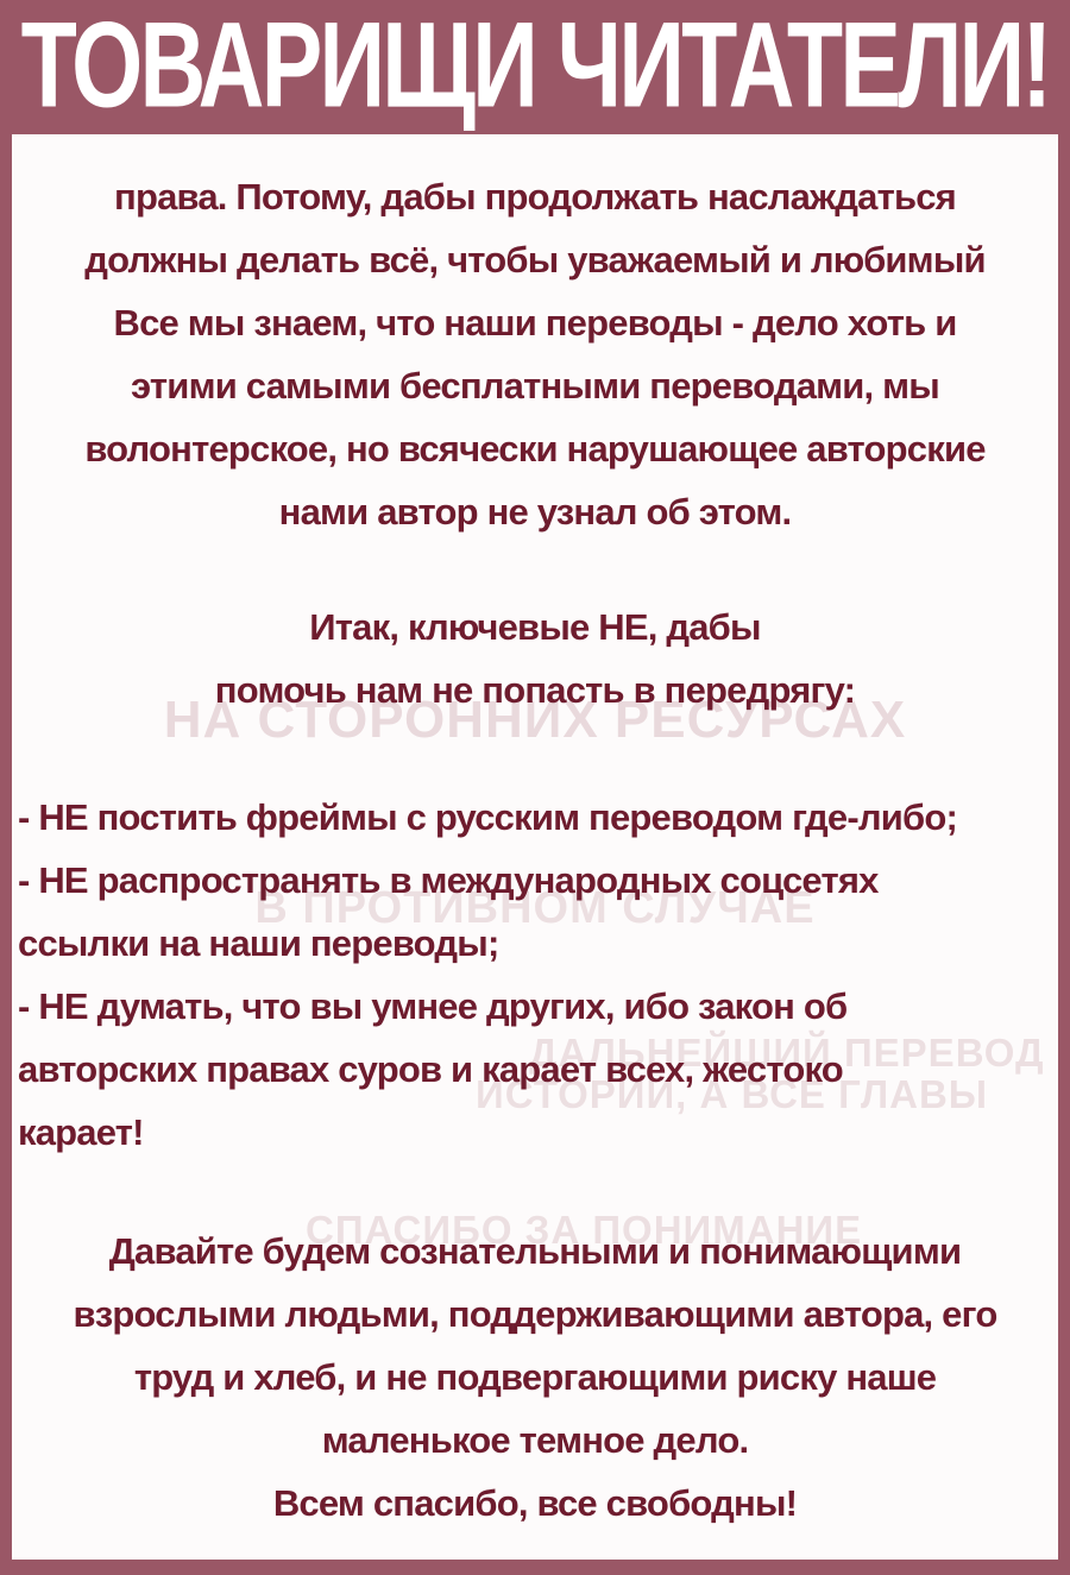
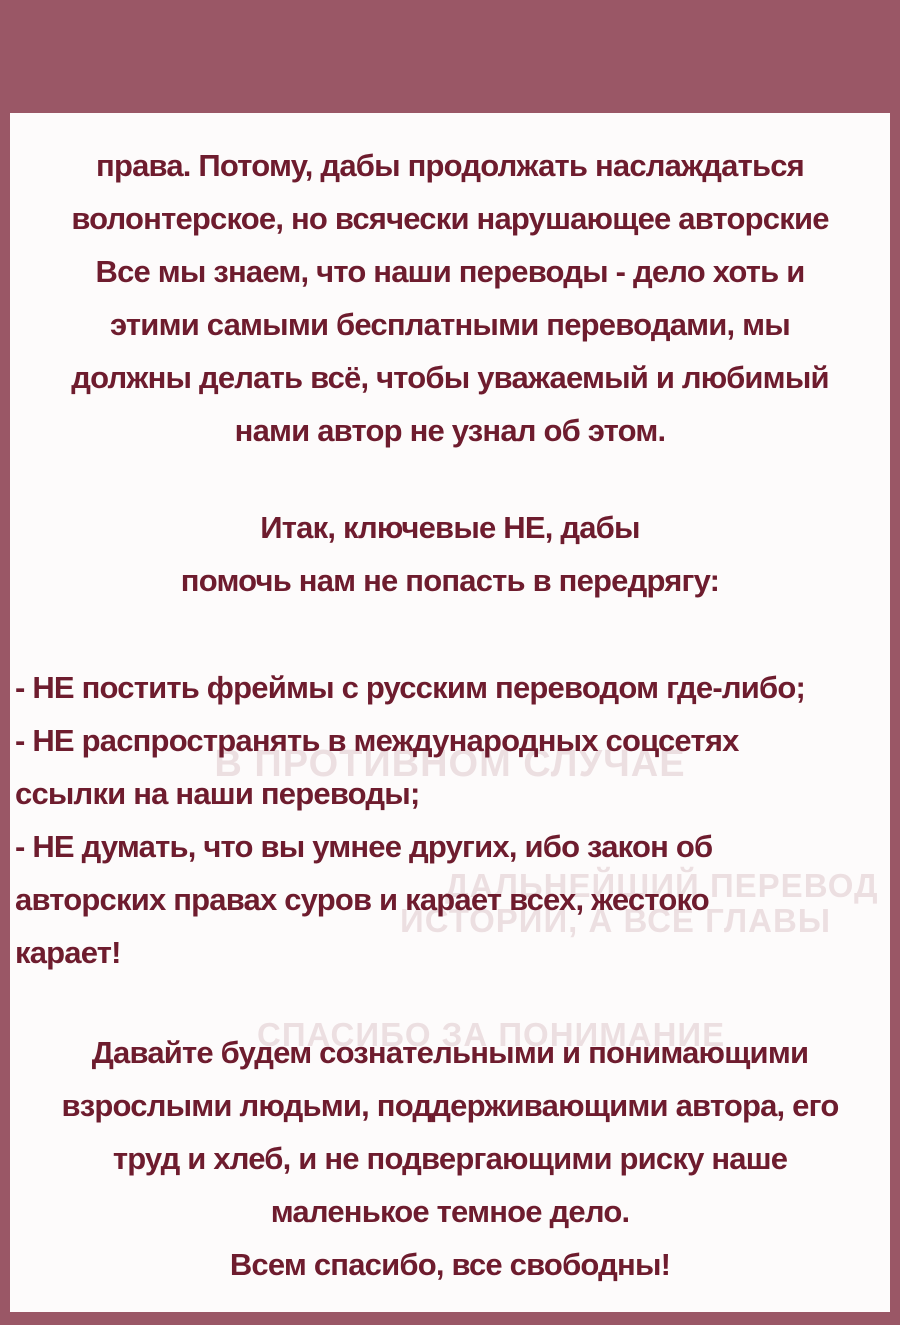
- ТОВАРИЩИ ЧИТАТЕЛИ!
- НА СТОРОННИХ РЕСУРСАХ
  В ПРОТИВНОМ СЛУЧАЕ
  ДАЛЬНЕЙШИЙ ПЕРЕВОД
  ИСТОРИИ, А ВСЕ ГЛАВЫ
  СПАСИБО ЗА ПОНИМАНИЕ
  права. Потому, дабы продолжать наслаждаться
- должны делать всё, чтобы уважаемый и любимый
+ волонтерское, но всячески нарушающее авторские
  Все мы знаем, что наши переводы - дело хоть и
  этими самыми бесплатными переводами, мы
- волонтерское, но всячески нарушающее авторские
+ должны делать всё, чтобы уважаемый и любимый
  нами автор не узнал об этом.
  Итак, ключевые НЕ, дабы
  помочь нам не попасть в передрягу:
  - НЕ постить фреймы с русским переводом где-либо;
  - НЕ распространять в международных соцсетях
  ссылки на наши переводы;
  - НЕ думать, что вы умнее других, ибо закон об
  авторских правах суров и карает всех, жестоко
  карает!
  Давайте будем сознательными и понимающими
  взрослыми людьми, поддерживающими автора, его
  труд и хлеб, и не подвергающими риску наше
  маленькое темное дело.
  Всем спасибо, все свободны!
